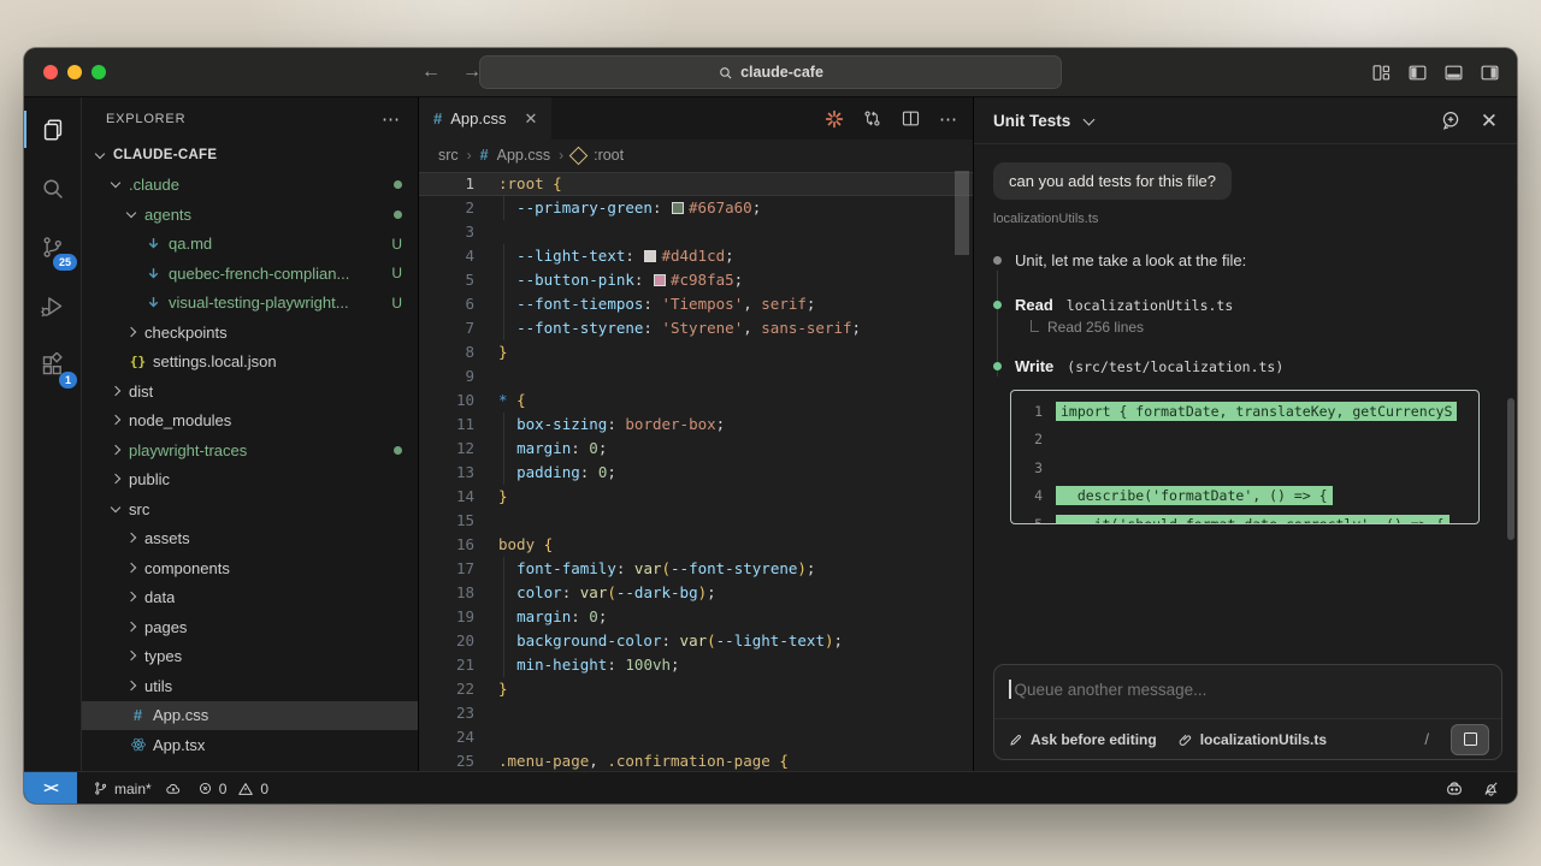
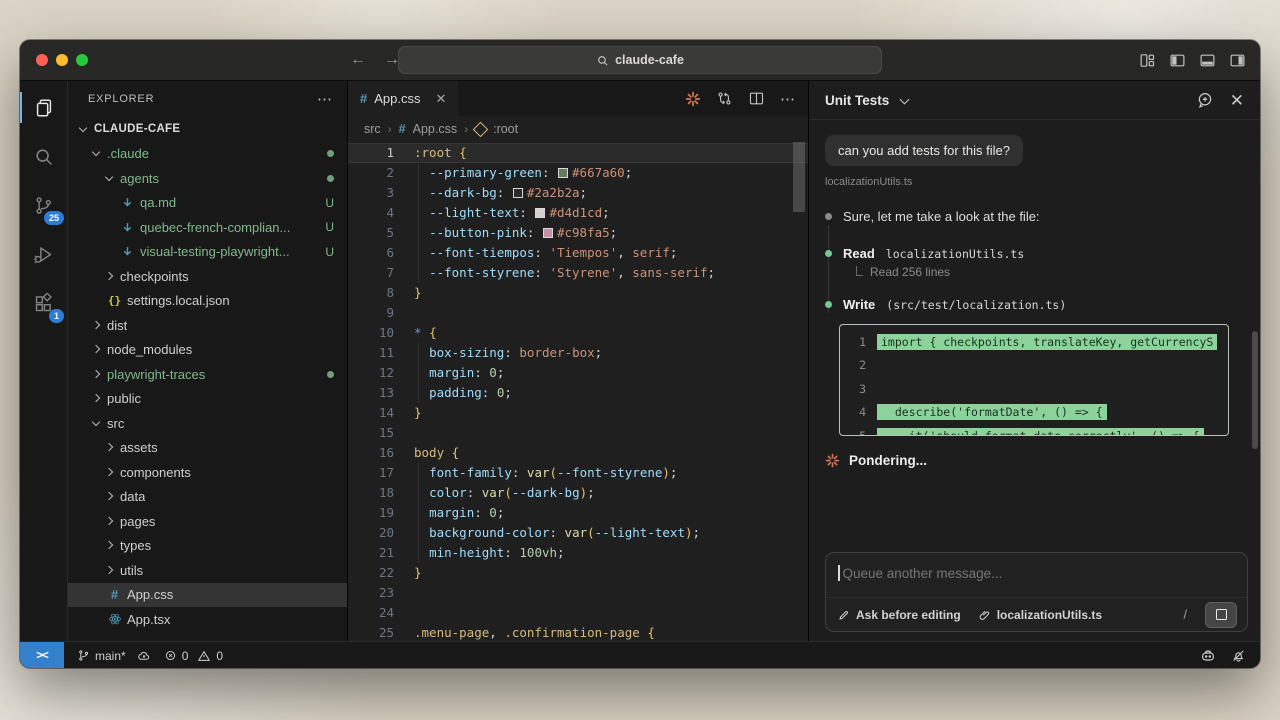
  ←
  →
  claude-cafe
  25
  1
  EXPLORER
  ⋯
  CLAUDE-CAFE
  .claude
  agents
  qa.md
  U
  quebec-french-complian...
  U
  visual-testing-playwright...
  U
  checkpoints
  {}
  settings.local.json
  dist
  node_modules
  playwright-traces
  public
  src
  assets
  components
  data
  pages
  types
  utils
  #
  App.css
  App.tsx
  #
  App.css
  ✕
  ⋯
  src
  ›
  #
  App.css
  ›
  :root
  1
  :root {
  2
  --primary-green: #667a60;
  3
+ --dark-bg: #2a2b2a;
  4
  --light-text: #d4d1cd;
  5
  --button-pink: #c98fa5;
  6
  --font-tiempos: 'Tiempos', serif;
  7
  --font-styrene: 'Styrene', sans-serif;
  8
  }
  9
  10
  * {
  11
  box-sizing: border-box;
  12
  margin: 0;
  13
  padding: 0;
  14
  }
  15
  16
  body {
  17
  font-family: var(--font-styrene);
  18
  color: var(--dark-bg);
  19
  margin: 0;
  20
  background-color: var(--light-text);
  21
  min-height: 100vh;
  22
  }
  23
  24
  25
  .menu-page, .confirmation-page {
  Unit Tests
  ✕
  can you add tests for this file?
  localizationUtils.ts
- Unit, let me take a look at the file:
+ Sure, let me take a look at the file:
  Read
  localizationUtils.ts
  Read 256 lines
  Write
  (src/test/localization.ts)
  1
- import { formatDate, translateKey, getCurrencyS
+ import { checkpoints, translateKey, getCurrencyS
  2
  3
  4
  describe('formatDate', () => {
+ Pondering...
  Queue another message...
  Ask before editing
  localizationUtils.ts
  /
  ><
  main*
  0
  0
